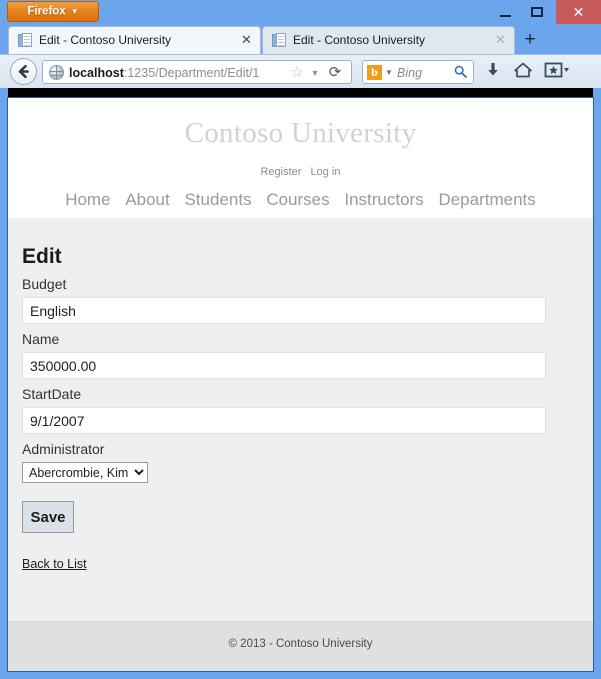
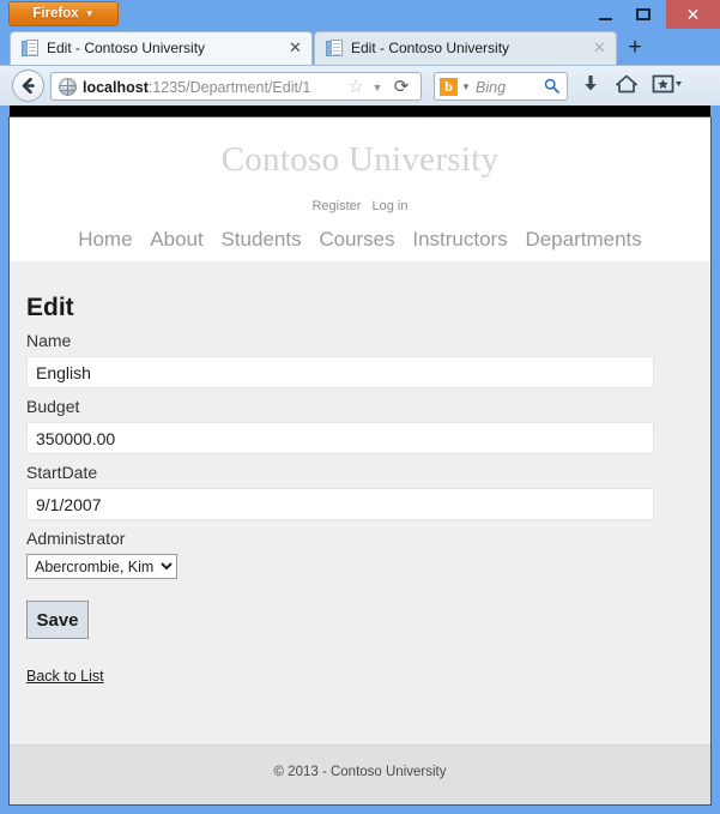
  Firefox ▼
  ✕
  Edit - Contoso University
  ✕
  Edit - Contoso University
  ✕
  +
  localhost:1235/Department/Edit/1
  ☆
  ▼
  ⟳
  b
  ▼
  Bing
  Contoso University
  Register Log in
  Home About Students Courses Instructors Departments
  Edit
- Budget
+ Name
  English
- Name
+ Budget
  350000.00
  StartDate
  9/1/2007
  Administrator
  Abercrombie, Kim
  Save
  Back to List
  © 2013 - Contoso University
